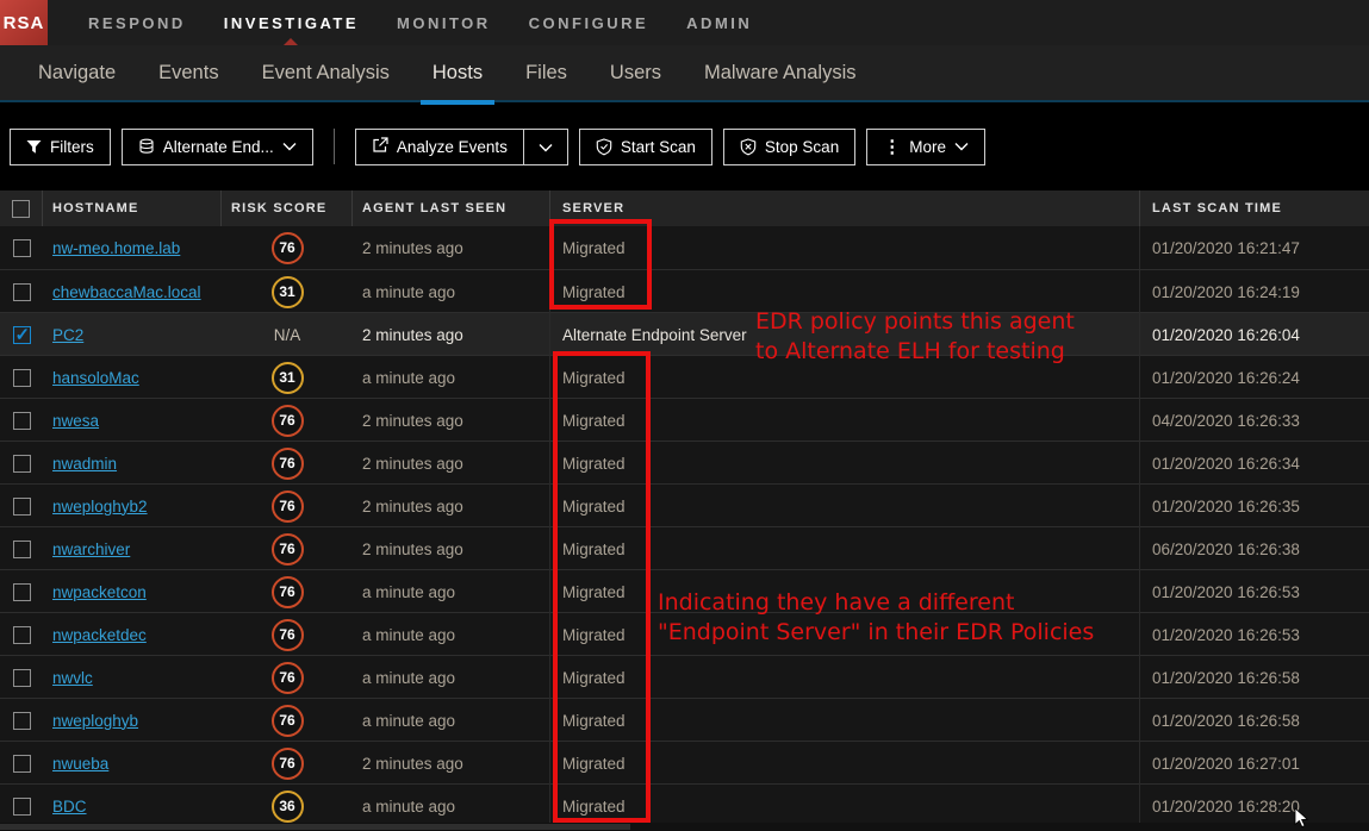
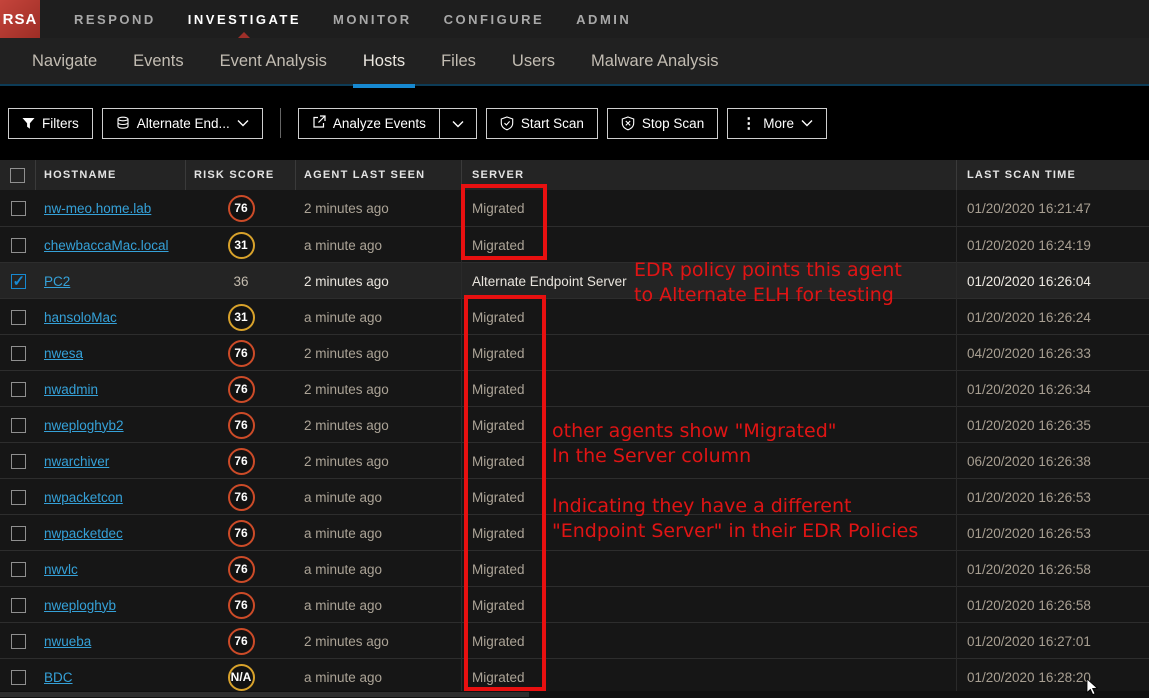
  RSA
  RESPOND
  INVESTIGATE
  MONITOR
  CONFIGURE
  ADMIN
  Navigate
  Events
  Event Analysis
  Hosts
  Files
  Users
  Malware Analysis
  Filters
  Alternate End...
  Analyze Events
  Start Scan
  Stop Scan
  ⋮
  More
  HOSTNAME
  RISK SCORE
  AGENT LAST SEEN
  SERVER
  LAST SCAN TIME
  nw-meo.home.lab
  76
  2 minutes ago
  Migrated
  01/20/2020 16:21:47
  chewbaccaMac.local
  31
  a minute ago
  Migrated
  01/20/2020 16:24:19
  PC2
- N/A
+ 36
  2 minutes ago
  Alternate Endpoint Server
  01/20/2020 16:26:04
  hansoloMac
  31
  a minute ago
  Migrated
  01/20/2020 16:26:24
  nwesa
  76
  2 minutes ago
  Migrated
  04/20/2020 16:26:33
  nwadmin
  76
  2 minutes ago
  Migrated
  01/20/2020 16:26:34
  nweploghyb2
  76
  2 minutes ago
  Migrated
  01/20/2020 16:26:35
  nwarchiver
  76
  2 minutes ago
  Migrated
  06/20/2020 16:26:38
  nwpacketcon
  76
  a minute ago
  Migrated
  01/20/2020 16:26:53
  nwpacketdec
  76
  a minute ago
  Migrated
  01/20/2020 16:26:53
  nwvlc
  76
  a minute ago
  Migrated
  01/20/2020 16:26:58
  nweploghyb
  76
  a minute ago
  Migrated
  01/20/2020 16:26:58
  nwueba
  76
  2 minutes ago
  Migrated
  01/20/2020 16:27:01
  BDC
- 36
+ N/A
  a minute ago
  Migrated
  01/20/2020 16:28:20
  EDR policy points this agent
  to Alternate ELH for testing
+ other agents show "Migrated"
+ In the Server column
  Indicating they have a different
  "Endpoint Server" in their EDR Policies
